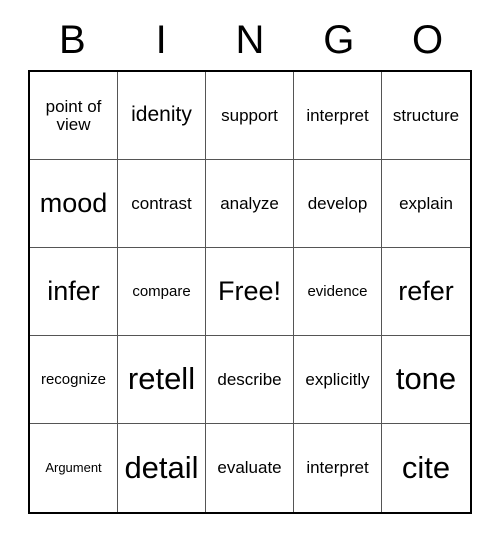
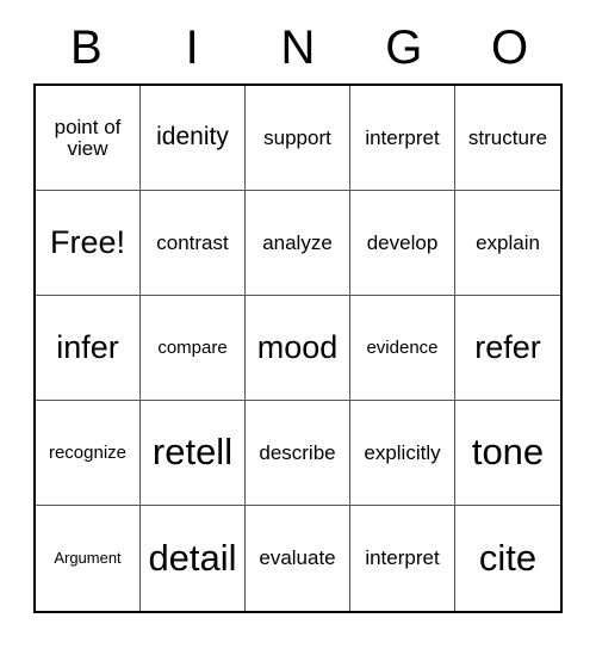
  B
  I
  N
  G
  O
  point of
  view
  idenity
  support
  interpret
  structure
- mood
+ Free!
  contrast
  analyze
  develop
  explain
  infer
  compare
- Free!
+ mood
  evidence
  refer
  recognize
  retell
  describe
  explicitly
  tone
  Argument
  detail
  evaluate
  interpret
  cite
